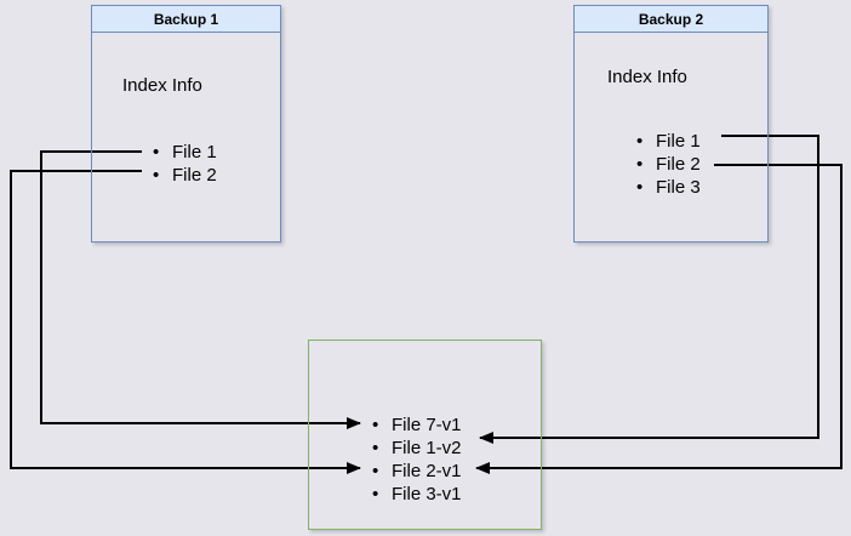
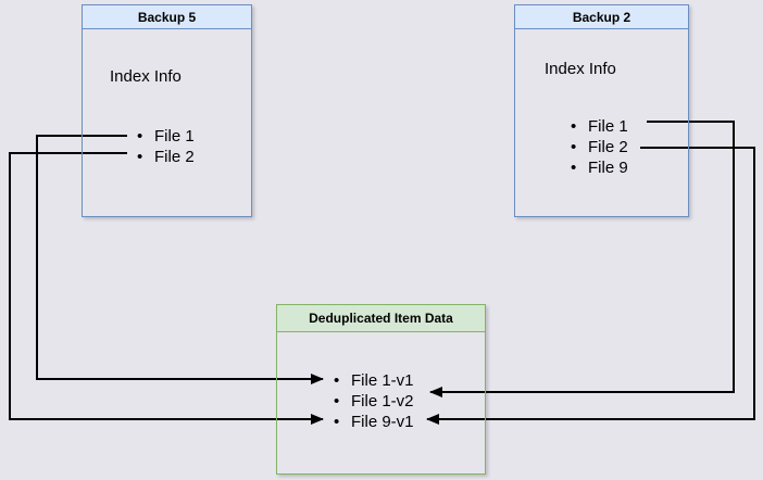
- Backup 1
+ Backup 5
  Index Info
  File 1
  File 2
  Backup 2
  Index Info
  File 1
  File 2
- File 3
+ File 9
+ Deduplicated Item Data
- File 7-v1
+ File 1-v1
  File 1-v2
- File 2-v1
+ File 9-v1
- File 3-v1
